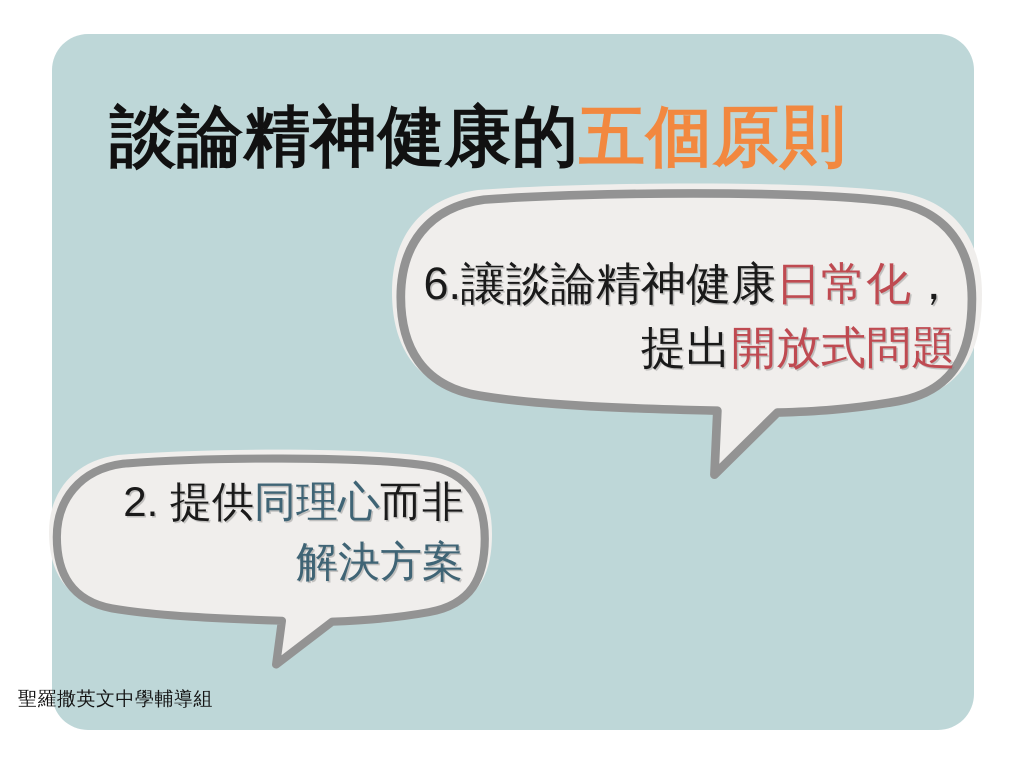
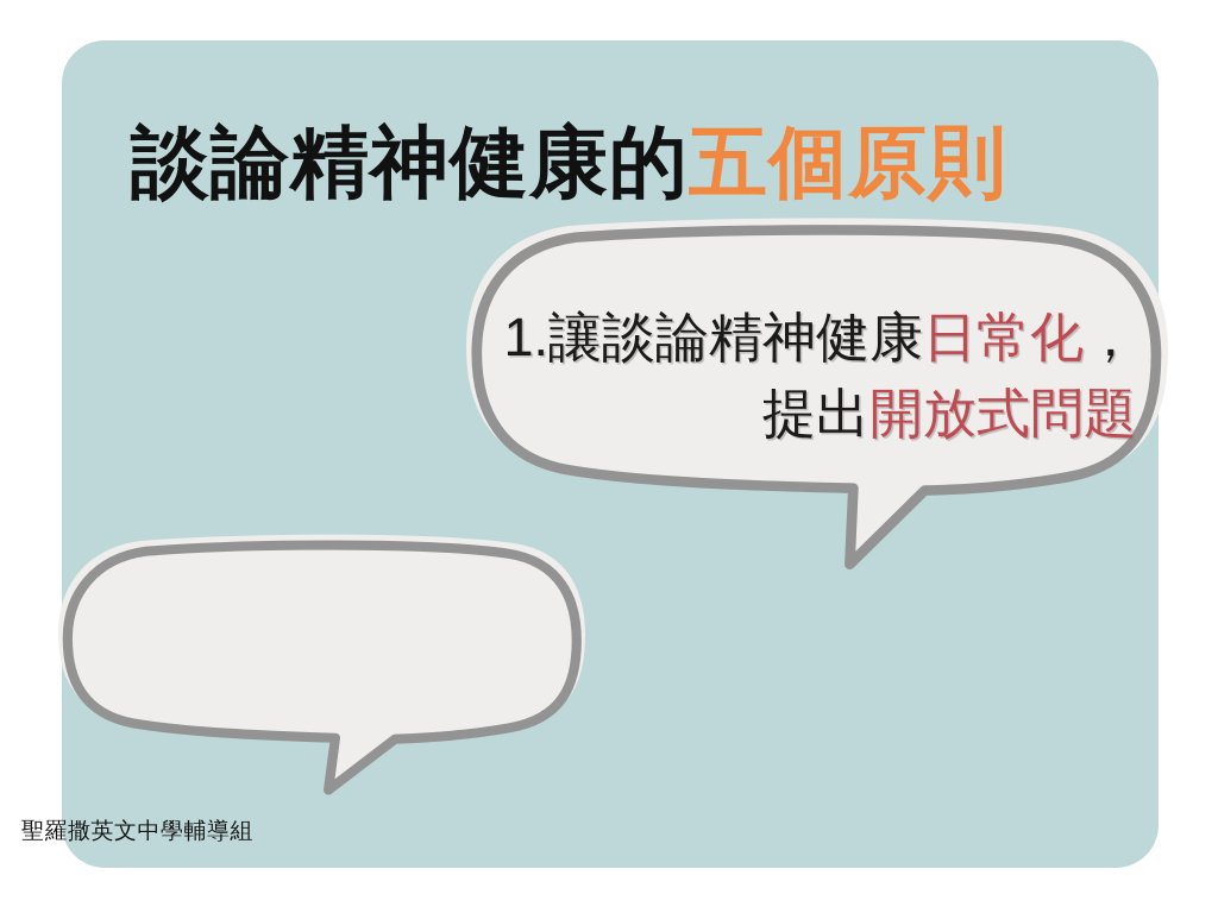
  談論精神健康的五個原則
- 6.讓談論精神健康日常化，
+ 1.讓談論精神健康日常化，
  提出開放式問題
- 2. 提供同理心而非
- 解決方案
  聖羅撒英文中學輔導組
